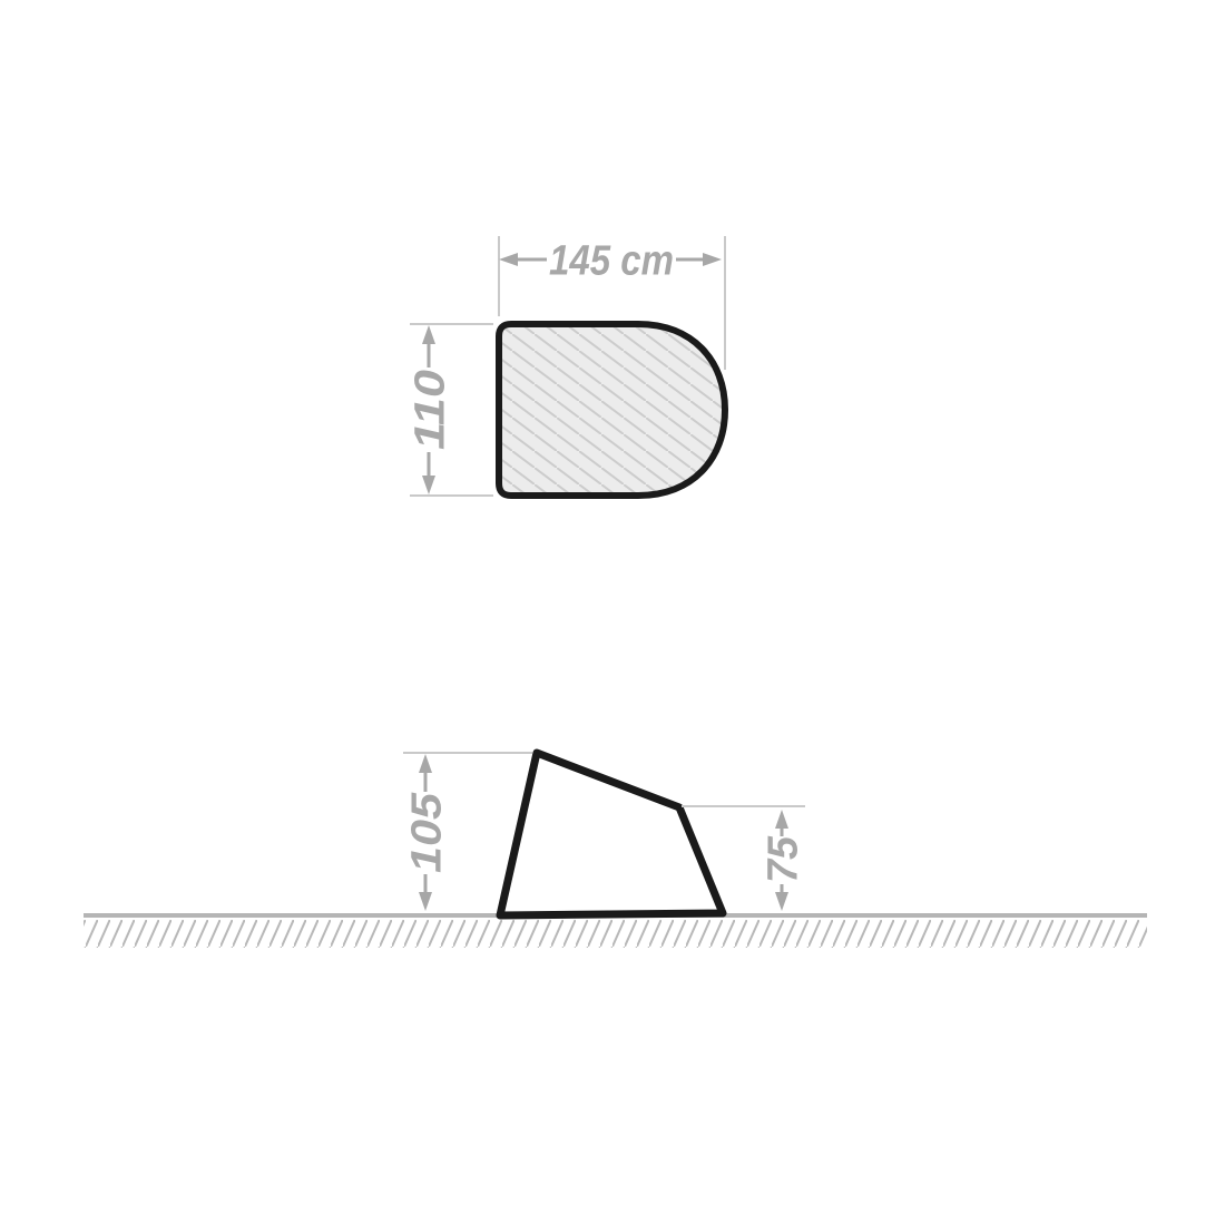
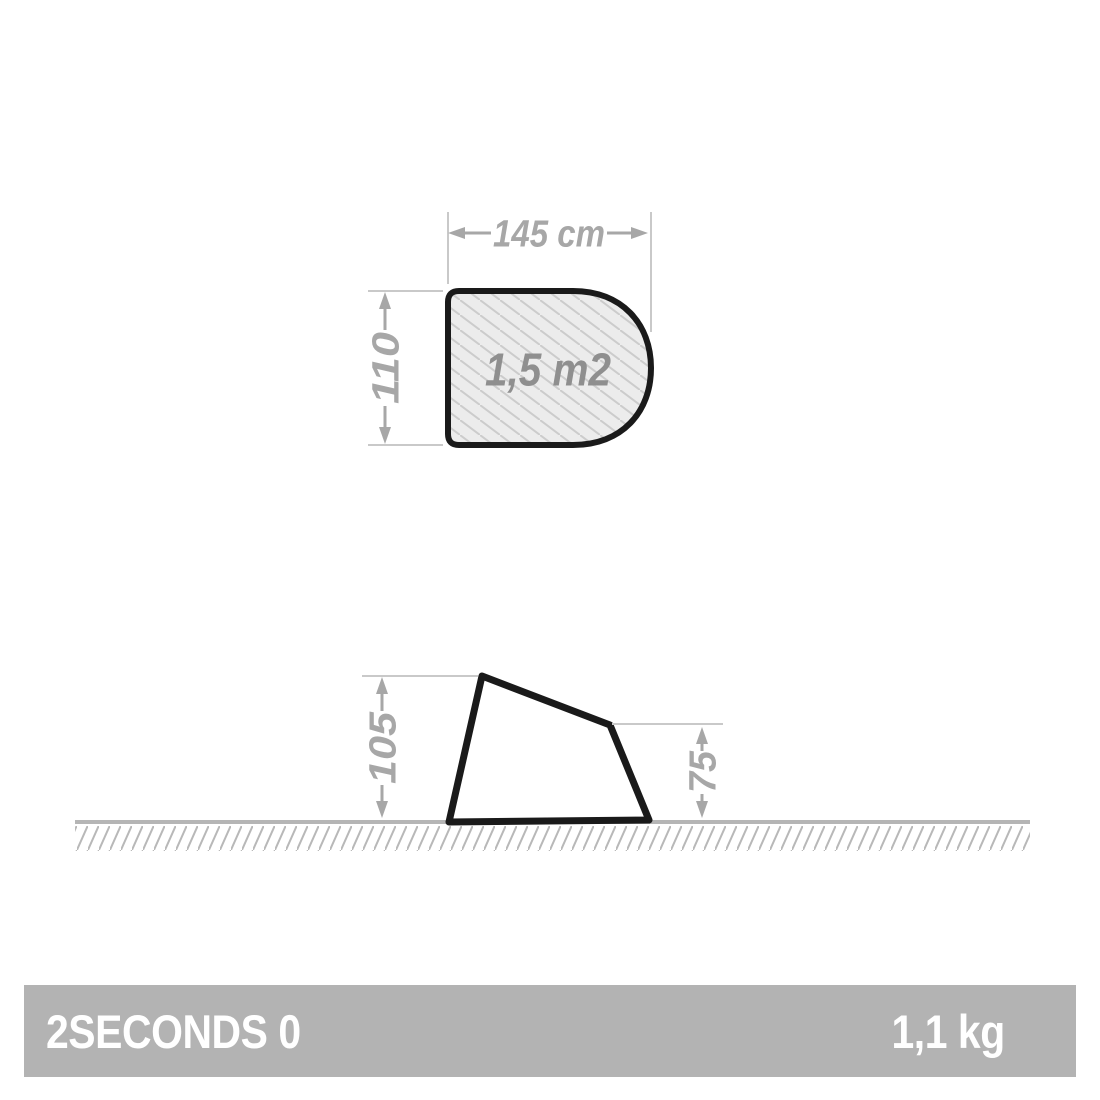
  145 cm
+ 1,5 m2
+ 2SECONDS 0
+ 1,1 kg
